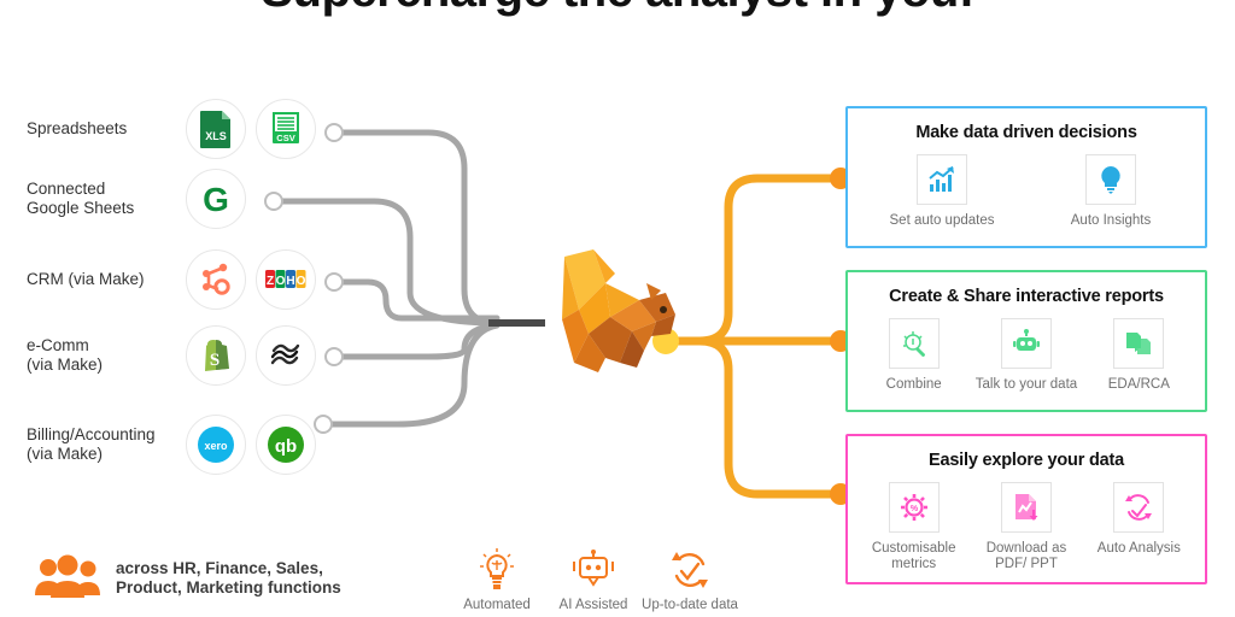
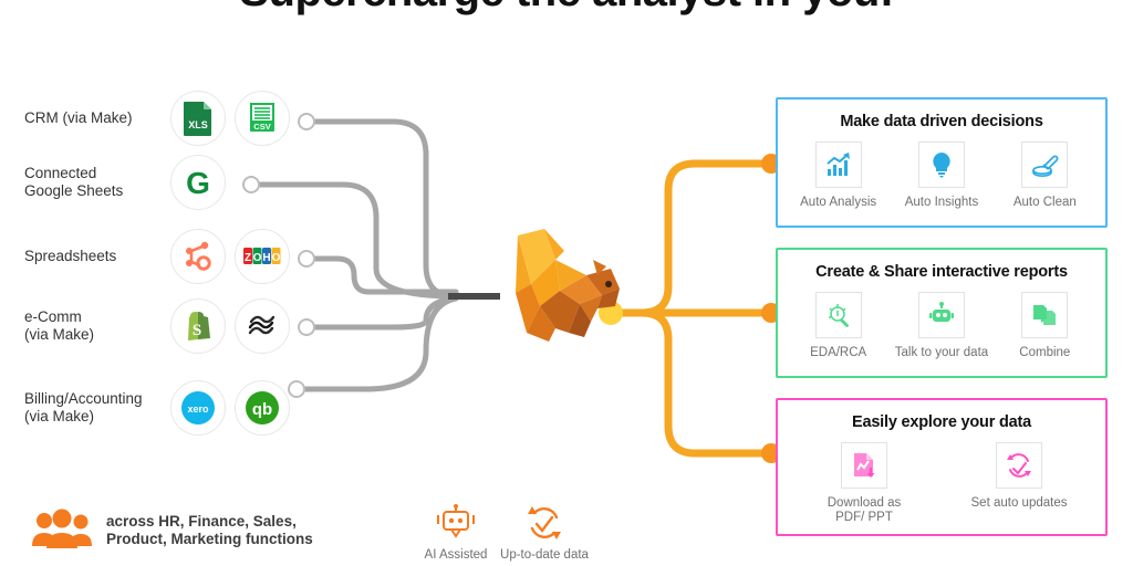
- Spreadsheets
+ CRM (via Make)
  XLS
  CSV
  Connected
  Google Sheets
  G
- CRM (via Make)
+ Spreadsheets
  Z
  O
  H
  O
  e-Comm
  (via Make)
  S
  Billing/Accounting
  (via Make)
  xero
  qb
  Make data driven decisions
- Set auto updates
+ Auto Analysis
  Auto Insights
+ Auto Clean
  Create & Share interactive reports
- Combine
+ EDA/RCA
  Talk to your data
- EDA/RCA
+ Combine
  Easily explore your data
- Customisable
- metrics
  Download as
  PDF/ PPT
- Auto Analysis
+ Set auto updates
  across HR, Finance, Sales,
  Product, Marketing functions
- Automated
  AI Assisted
  Up-to-date data
